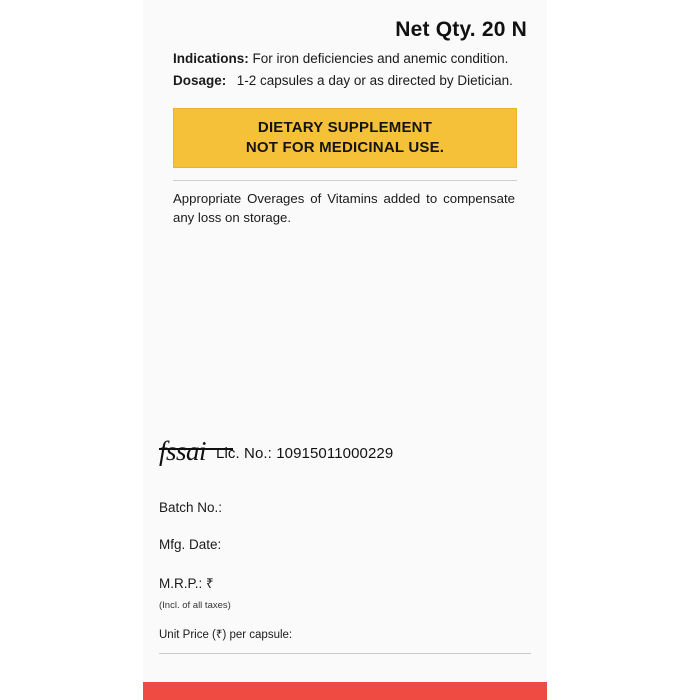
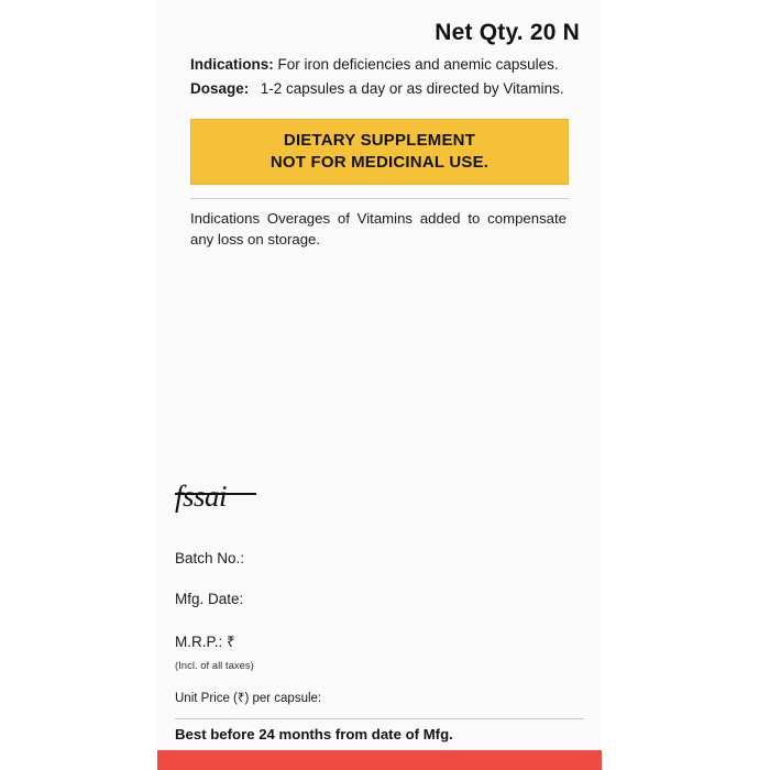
  Net Qty. 20 N
- Indications: For iron deficiencies and anemic condition.
+ Indications: For iron deficiencies and anemic capsules.
- Dosage: 1-2 capsules a day or as directed by Dietician.
+ Dosage: 1-2 capsules a day or as directed by Vitamins.
  DIETARY SUPPLEMENT
  NOT FOR MEDICINAL USE.
- Appropriate Overages of Vitamins added to compensate any loss on storage.
+ Indications Overages of Vitamins added to compensate any loss on storage.
  fssai
- Lic. No.: 10915011000229
  Batch No.:
  Mfg. Date:
  M.R.P.: ₹
  (Incl. of all taxes)
  Unit Price (₹) per capsule:
+ Best before 24 months from date of Mfg.
